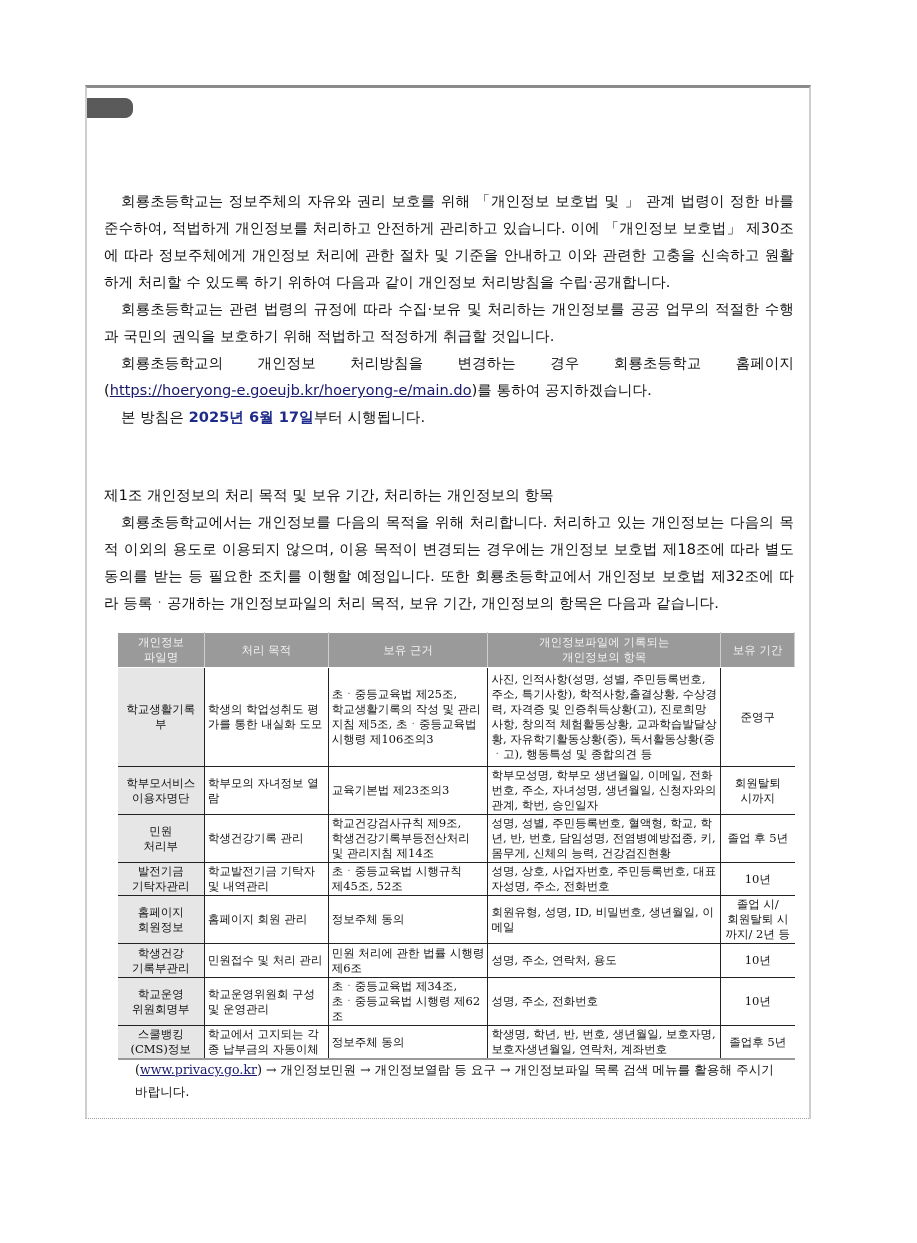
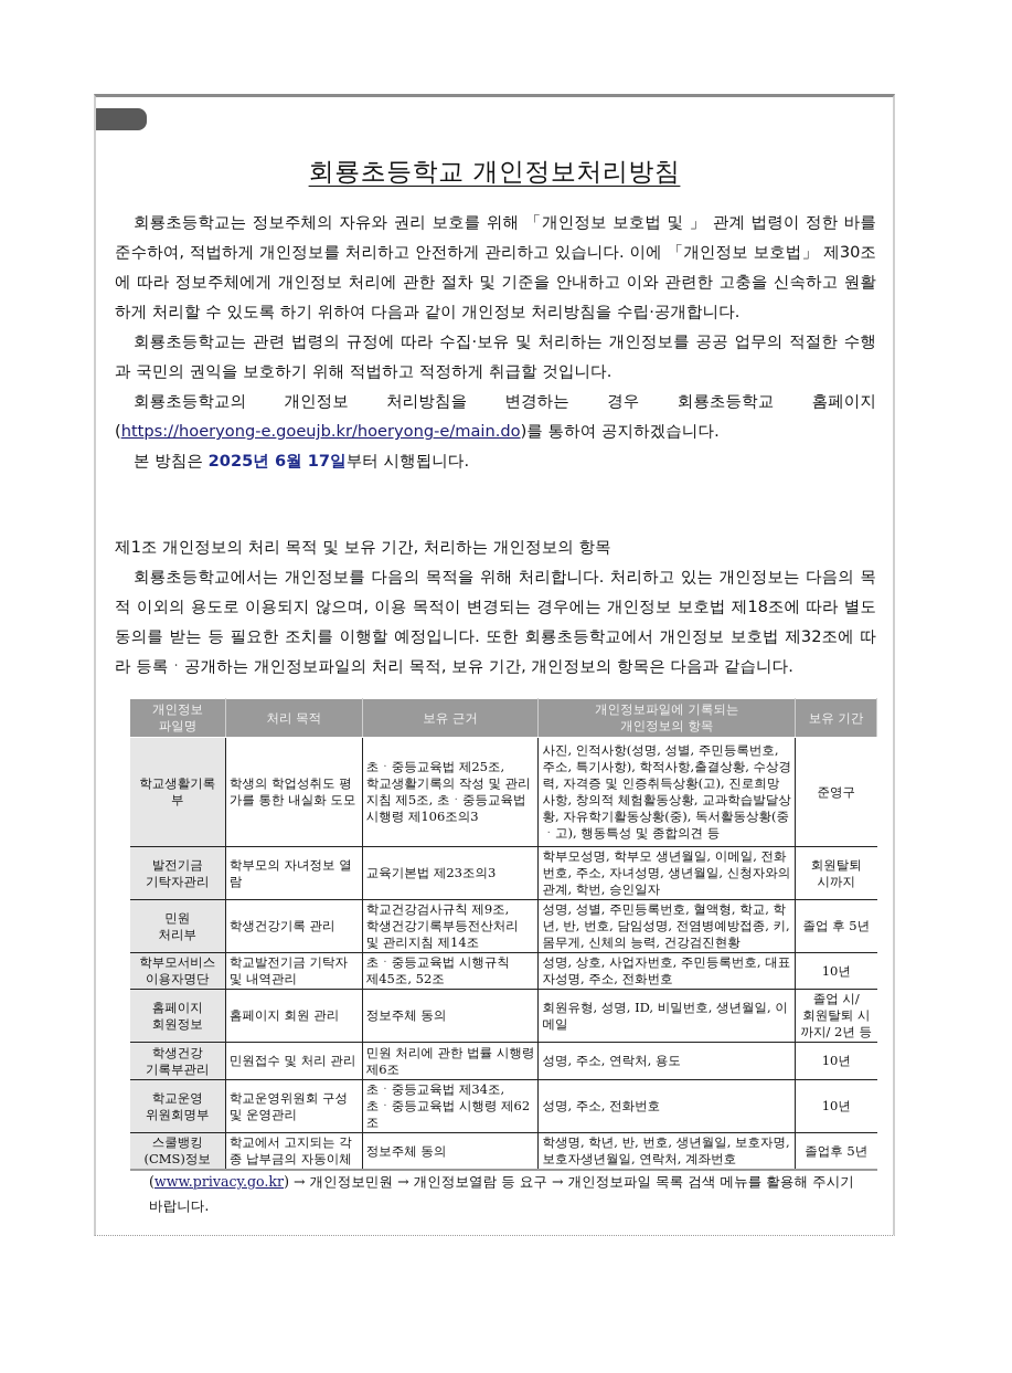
+ 회룡초등학교 개인정보처리방침
  회룡초등학교는 정보주체의 자유와 권리 보호를 위해 「개인정보 보호법 및 」 관계 법령이 정한 바를 준수하여, 적법하게 개인정보를 처리하고 안전하게 관리하고 있습니다. 이에 「개인정보 보호법」 제30조에 따라 정보주체에게 개인정보 처리에 관한 절차 및 기준을 안내하고 이와 관련한 고충을 신속하고 원활하게 처리할 수 있도록 하기 위하여 다음과 같이 개인정보 처리방침을 수립·공개합니다.
  회룡초등학교는 관련 법령의 규정에 따라 수집·보유 및 처리하는 개인정보를 공공 업무의 적절한 수행과 국민의 권익을 보호하기 위해 적법하고 적정하게 취급할 것입니다.
  회룡초등학교의 개인정보 처리방침을 변경하는 경우 회룡초등학교 홈페이지
  (https://hoeryong-e.goeujb.kr/hoeryong-e/main.do)를 통하여 공지하겠습니다.
  본 방침은 2025년 6월 17일부터 시행됩니다.
  제1조 개인정보의 처리 목적 및 보유 기간, 처리하는 개인정보의 항목
  회룡초등학교에서는 개인정보를 다음의 목적을 위해 처리합니다. 처리하고 있는 개인정보는 다음의 목적 이외의 용도로 이용되지 않으며, 이용 목적이 변경되는 경우에는 개인정보 보호법 제18조에 따라 별도 동의를 받는 등 필요한 조치를 이행할 예정입니다. 또한 회룡초등학교에서 개인정보 보호법 제32조에 따라 등록ㆍ공개하는 개인정보파일의 처리 목적, 보유 기간, 개인정보의 항목은 다음과 같습니다.
  개인정보 파일명	처리 목적	보유 근거	개인정보파일에 기록되는 개인정보의 항목	보유 기간
  학교생활기록부	학생의 학업성취도 평가를 통한 내실화 도모	초ㆍ중등교육법 제25조, 학교생활기록의 작성 및 관리지침 제5조, 초ㆍ중등교육법 시행령 제106조의3	사진, 인적사항(성명, 성별, 주민등록번호, 주소, 특기사항), 학적사항,출결상황, 수상경력, 자격증 및 인증취득상황(고), 진로희망사항, 창의적 체험활동상황, 교과학습발달상황, 자유학기활동상황(중), 독서활동상황(중ㆍ고), 행동특성 및 종합의견 등	준영구
- 학부모서비스 이용자명단	학부모의 자녀정보 열람	교육기본법 제23조의3	학부모성명, 학부모 생년월일, 이메일, 전화번호, 주소, 자녀성명, 생년월일, 신청자와의 관계, 학번, 승인일자	회원탈퇴 시까지
+ 발전기금 기탁자관리	학부모의 자녀정보 열람	교육기본법 제23조의3	학부모성명, 학부모 생년월일, 이메일, 전화번호, 주소, 자녀성명, 생년월일, 신청자와의 관계, 학번, 승인일자	회원탈퇴 시까지
  민원 처리부	학생건강기록 관리	학교건강검사규칙 제9조, 학생건강기록부등전산처리 및 관리지침 제14조	성명, 성별, 주민등록번호, 혈액형, 학교, 학년, 반, 번호, 담임성명, 전염병예방접종, 키, 몸무게, 신체의 능력, 건강검진현황	졸업 후 5년
- 발전기금 기탁자관리	학교발전기금 기탁자 및 내역관리	초ㆍ중등교육법 시행규칙 제45조, 52조	성명, 상호, 사업자번호, 주민등록번호, 대표자성명, 주소, 전화번호	10년
+ 학부모서비스 이용자명단	학교발전기금 기탁자 및 내역관리	초ㆍ중등교육법 시행규칙 제45조, 52조	성명, 상호, 사업자번호, 주민등록번호, 대표자성명, 주소, 전화번호	10년
  홈페이지 회원정보	홈페이지 회원 관리	정보주체 동의	회원유형, 성명, ID, 비밀번호, 생년월일, 이메일	졸업 시/ 회원탈퇴 시 까지/ 2년 등
  학생건강 기록부관리	민원접수 및 처리 관리	민원 처리에 관한 법률 시행령 제6조	성명, 주소, 연락처, 용도	10년
  학교운영 위원회명부	학교운영위원회 구성 및 운영관리	초ㆍ중등교육법 제34조, 초ㆍ중등교육법 시행령 제62조	성명, 주소, 전화번호	10년
  스쿨뱅킹 (CMS)정보	학교에서 고지되는 각종 납부금의 자동이체	정보주체 동의	학생명, 학년, 반, 번호, 생년월일, 보호자명, 보호자생년월일, 연락처, 계좌번호	졸업후 5년
  (www.privacy.go.kr) → 개인정보민원 → 개인정보열람 등 요구 → 개인정보파일 목록 검색 메뉴를 활용해 주시기
  바랍니다.
